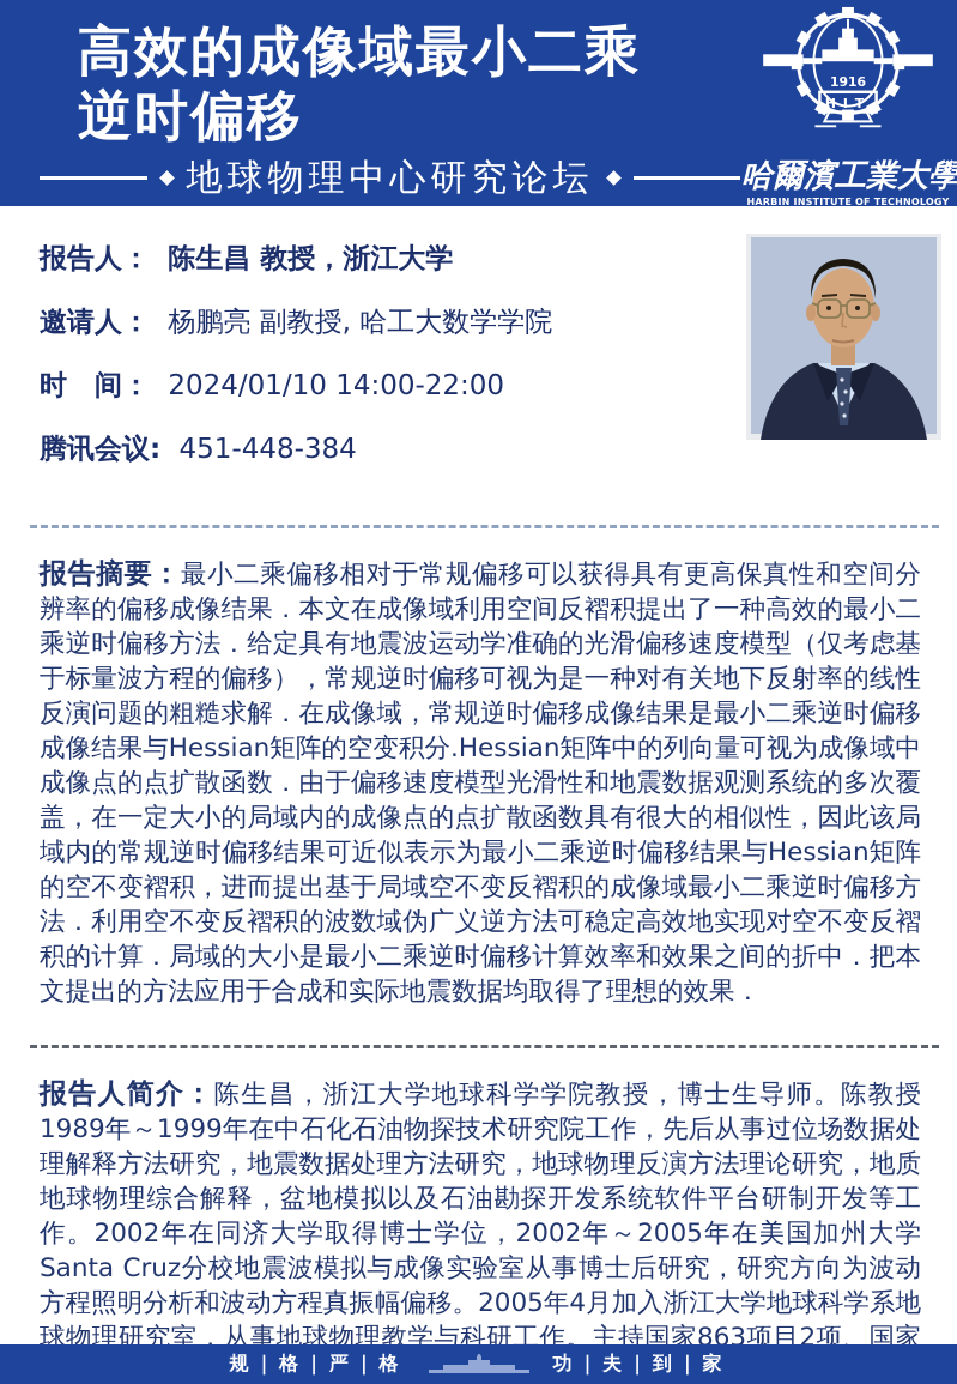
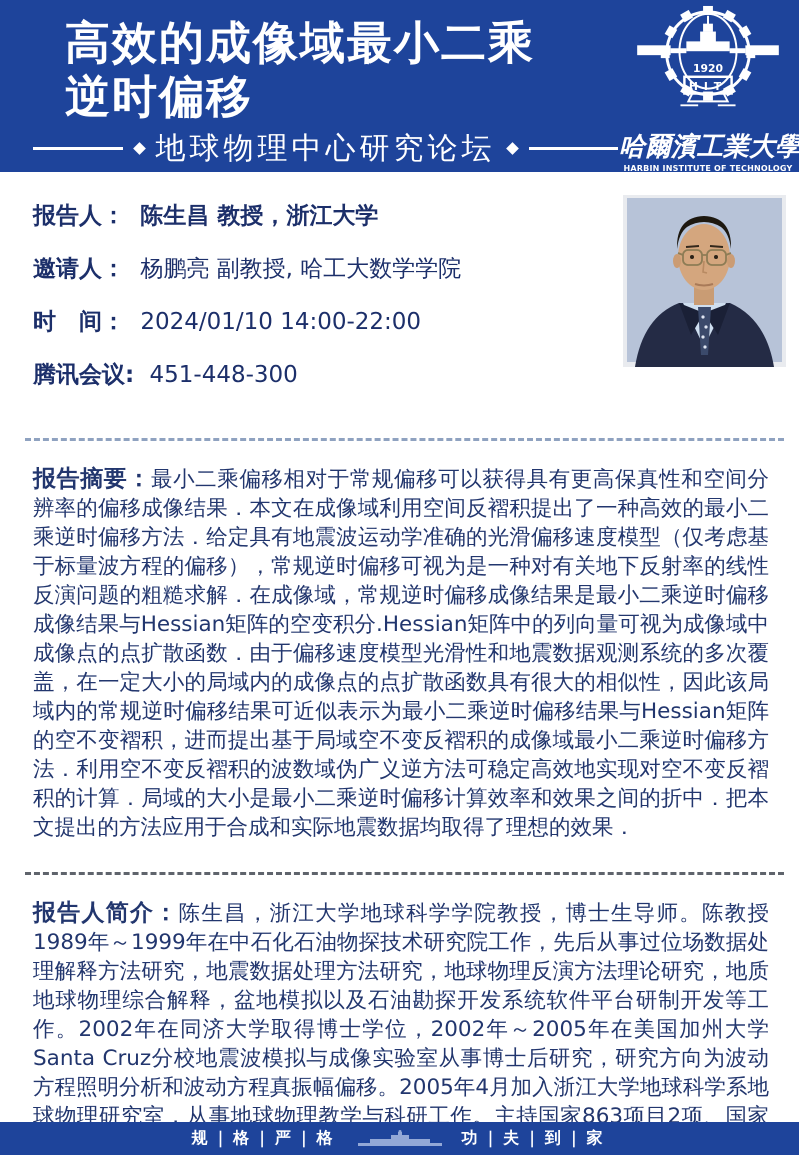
  高效的成像域最小二乘
  逆时偏移
  地球物理中心研究论坛
- 1916
+ 1920
  HIT
  哈爾濱工業大學
  HARBIN INSTITUTE OF TECHNOLOGY
  报告人： 陈生昌 教授，浙江大学
  邀请人： 杨鹏亮 副教授, 哈工大数学学院
  时 间： 2024/01/10 14:00-22:00
- 腾讯会议: 451-448-384
+ 腾讯会议: 451-448-300
  报告摘要：最小二乘偏移相对于常规偏移可以获得具有更高保真性和空间分辨率的偏移成像结果．本文在成像域利用空间反褶积提出了一种高效的最小二乘逆时偏移方法．给定具有地震波运动学准确的光滑偏移速度模型（仅考虑基于标量波方程的偏移），常规逆时偏移可视为是一种对有关地下反射率的线性反演问题的粗糙求解．在成像域，常规逆时偏移成像结果是最小二乘逆时偏移成像结果与Hessian矩阵的空变积分.Hessian矩阵中的列向量可视为成像域中成像点的点扩散函数．由于偏移速度模型光滑性和地震数据观测系统的多次覆盖，在一定大小的局域内的成像点的点扩散函数具有很大的相似性，因此该局域内的常规逆时偏移结果可近似表示为最小二乘逆时偏移结果与Hessian矩阵的空不变褶积，进而提出基于局域空不变反褶积的成像域最小二乘逆时偏移方法．利用空不变反褶积的波数域伪广义逆方法可稳定高效地实现对空不变反褶积的计算．局域的大小是最小二乘逆时偏移计算效率和效果之间的折中．把本文提出的方法应用于合成和实际地震数据均取得了理想的效果．
  报告人简介：陈生昌，浙江大学地球科学学院教授，博士生导师。陈教授1989年～1999年在中石化石油物探技术研究院工作，先后从事过位场数据处理解释方法研究，地震数据处理方法研究，地球物理反演方法理论研究，地质地球物理综合解释，盆地模拟以及石油勘探开发系统软件平台研制开发等工作。2002年在同济大学取得博士学位，2002年～2005年在美国加州大学Santa Cruz分校地震波模拟与成像实验室从事博士后研究，研究方向为波动方程照明分析和波动方程真振幅偏移。2005年4月加入浙江大学地球科学系地球物理研究室，从事地球物理教学与科研工作。主持国家863项目2项、国家
  规｜格｜严｜格
  功｜夫｜到｜家
